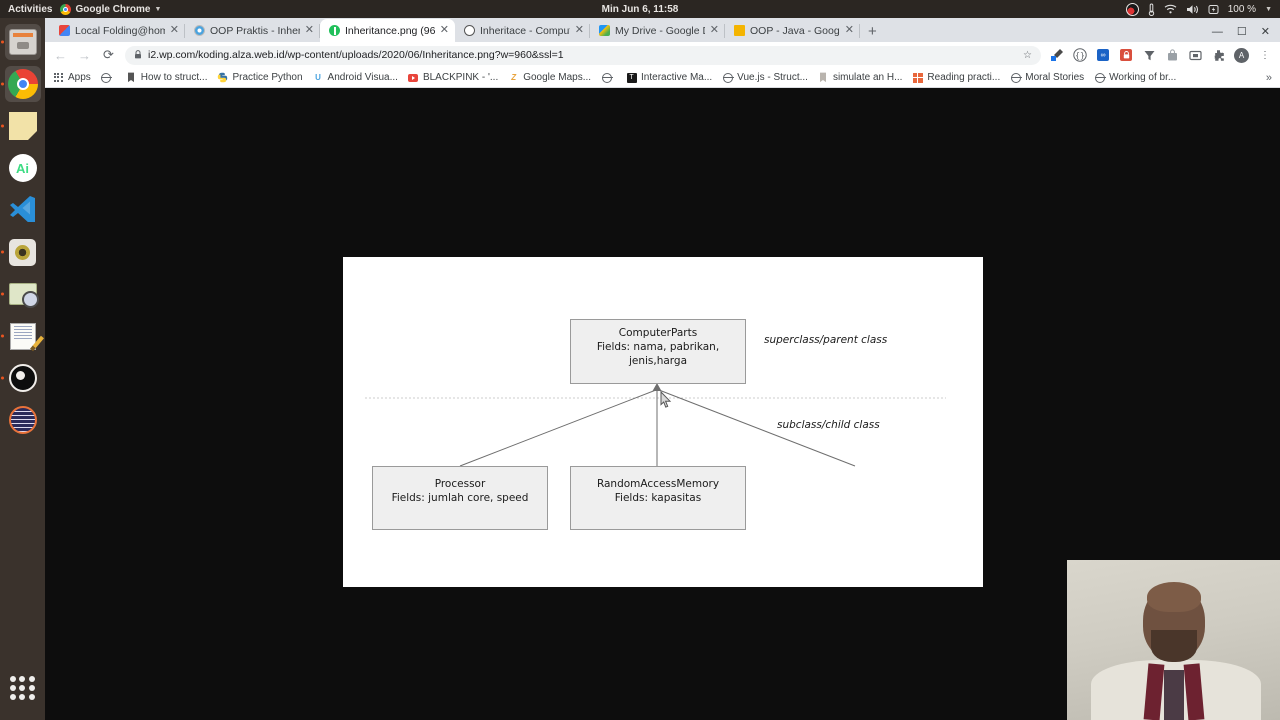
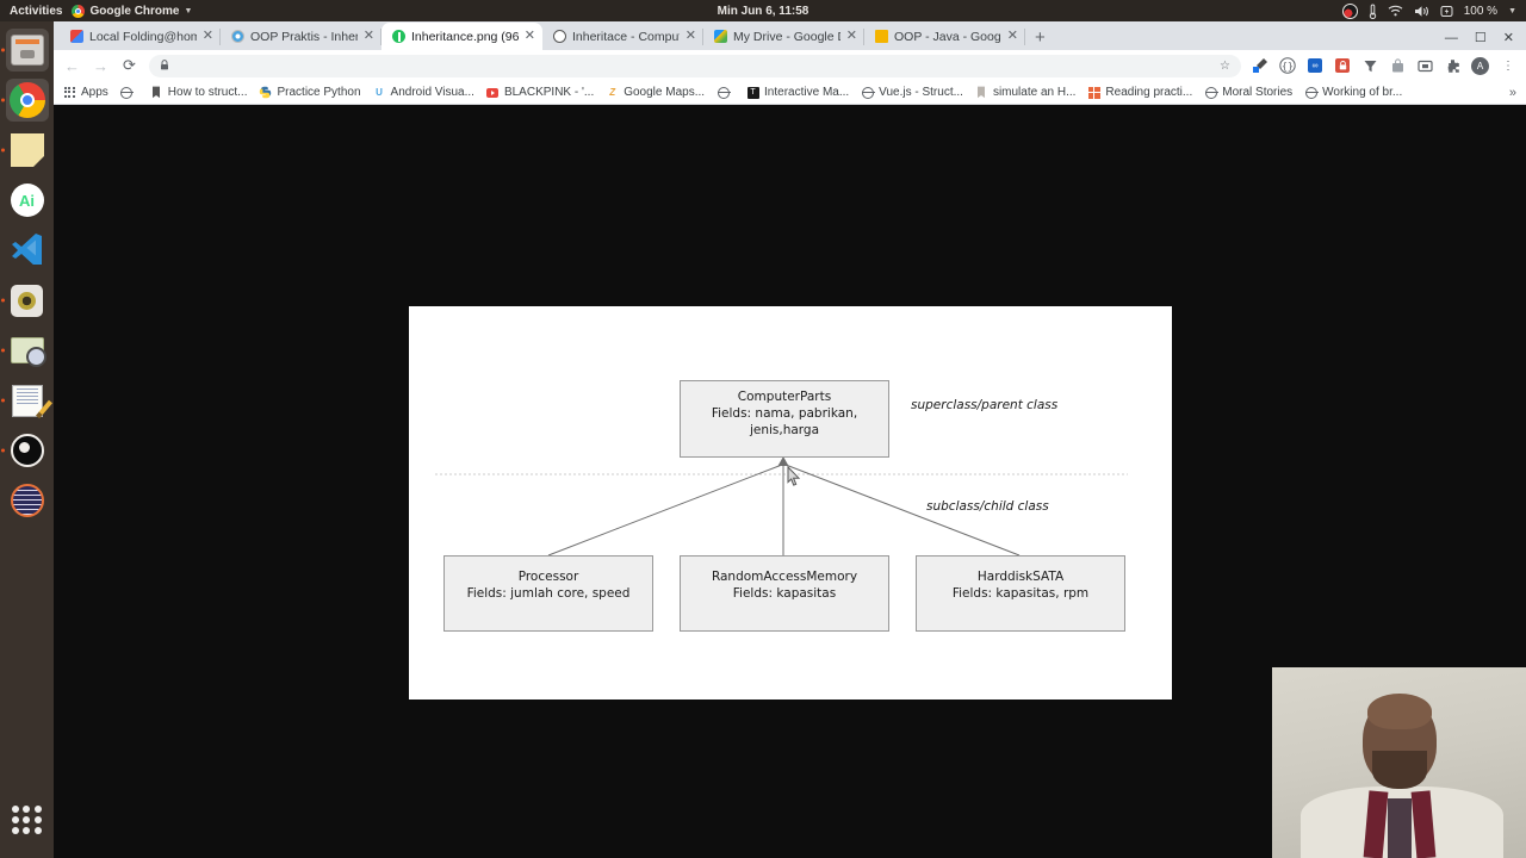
  Activities
  Google Chrome
  Min Jun 6, 11:58
  100 %
  Ai
  Local Folding@hom
  ✕
  OOP Praktis - Inher
  ✕
  Inheritance.png (96
  ✕
  Inheritace - Compu
  ✕
  My Drive - Google
  ✕
  ✕
  +
  —
  ☐
  ✕
  ←
  →
  ⟳
- i2.wp.com/koding.alza.web.id/wp-content/uploads/2020/06/Inheritance.png?w=960&ssl=1
  ☆
  {}
  A
  ⋮
  Apps
  How to struct...
  Practice Python
  U
  Android Visua...
  BLACKPINK - '...
  Z
  Google Maps...
  Interactive Ma...
  Vue.js - Struct...
  simulate an H...
  Reading practi...
  Moral Stories
  Working of br...
  »
  ComputerParts
  Fields: nama, pabrikan,
  jenis,harga
  Processor
  Fields: jumlah core, speed
  RandomAccessMemory
  Fields: kapasitas
+ HarddiskSATA
+ Fields: kapasitas, rpm
  superclass/parent class
  subclass/child class
